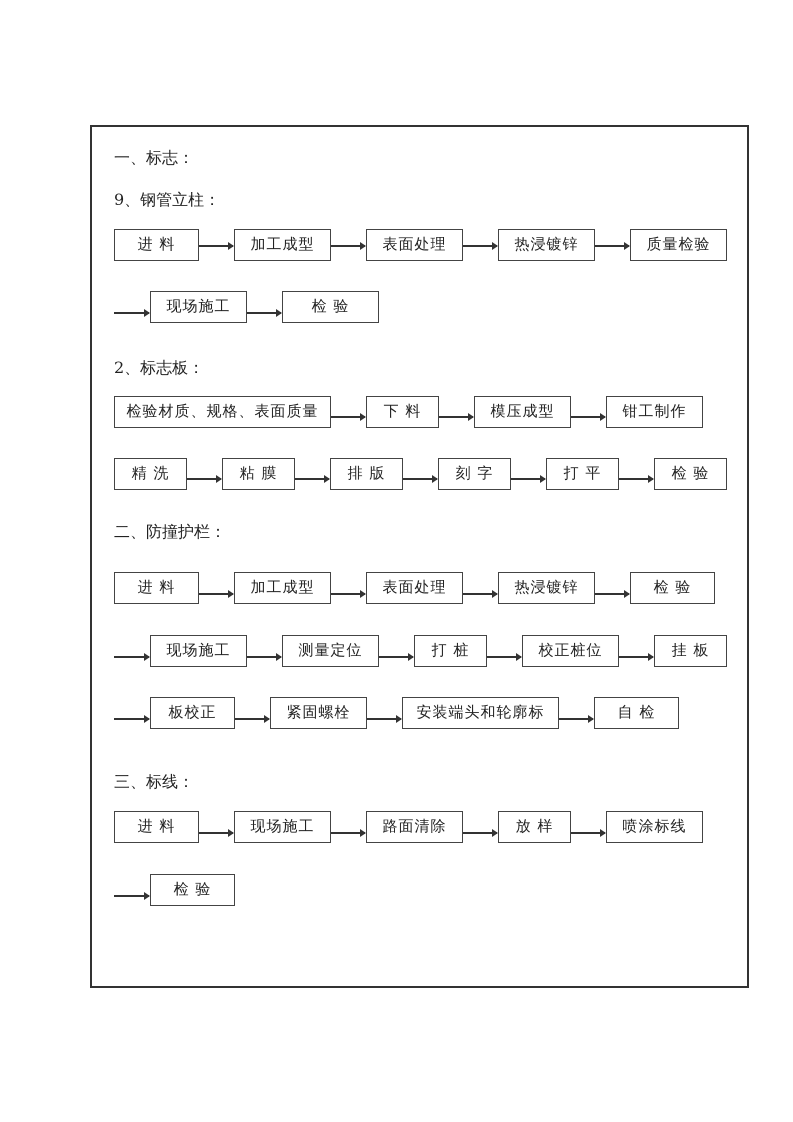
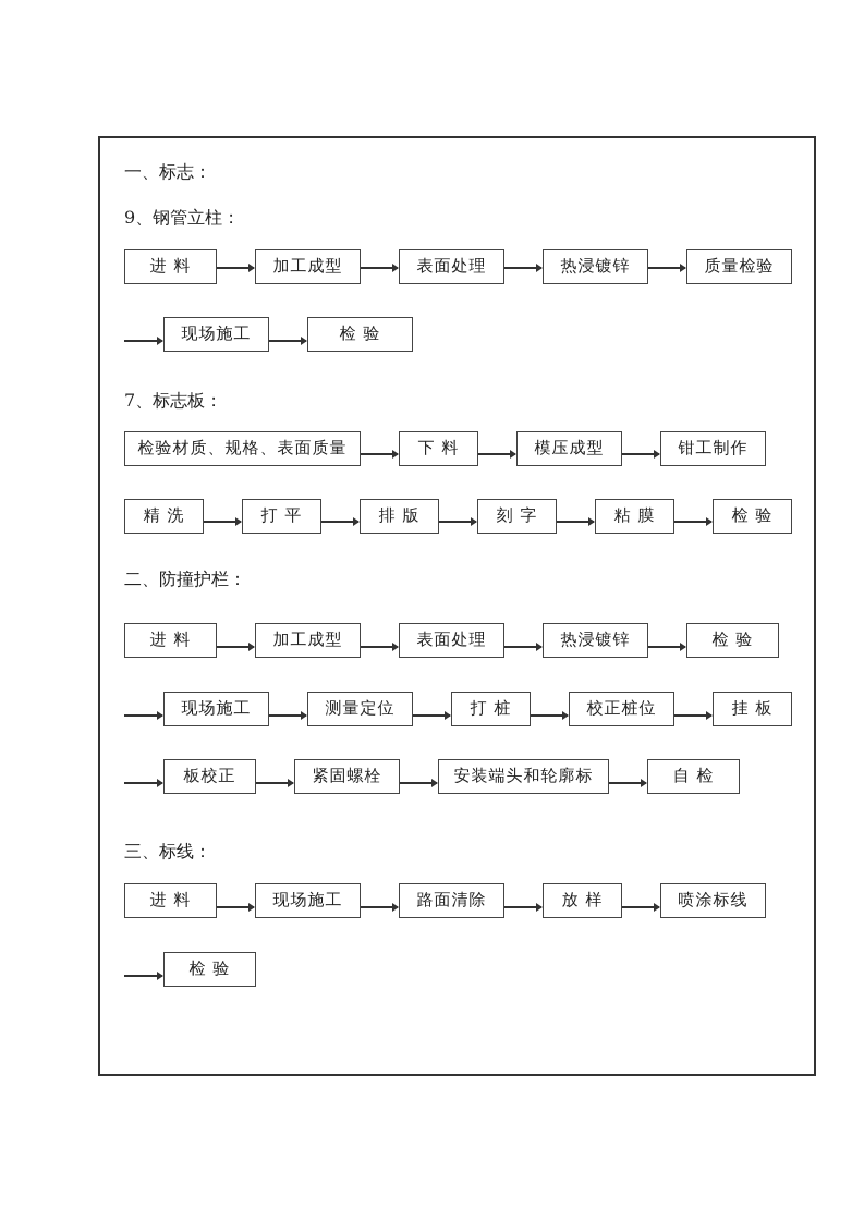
  一、标志：
  9、钢管立柱：
  进 料
  加工成型
  表面处理
  热浸镀锌
  质量检验
  现场施工
  检 验
- 2、标志板：
+ 7、标志板：
  检验材质、规格、表面质量
  下 料
  模压成型
  钳工制作
  精 洗
- 粘 膜
+ 打 平
  排 版
  刻 字
- 打 平
+ 粘 膜
  检 验
  二、防撞护栏：
  进 料
  加工成型
  表面处理
  热浸镀锌
  检 验
  现场施工
  测量定位
  打 桩
  校正桩位
  挂 板
  板校正
  紧固螺栓
  安装端头和轮廓标
  自 检
  三、标线：
  进 料
  现场施工
  路面清除
  放 样
  喷涂标线
  检 验
